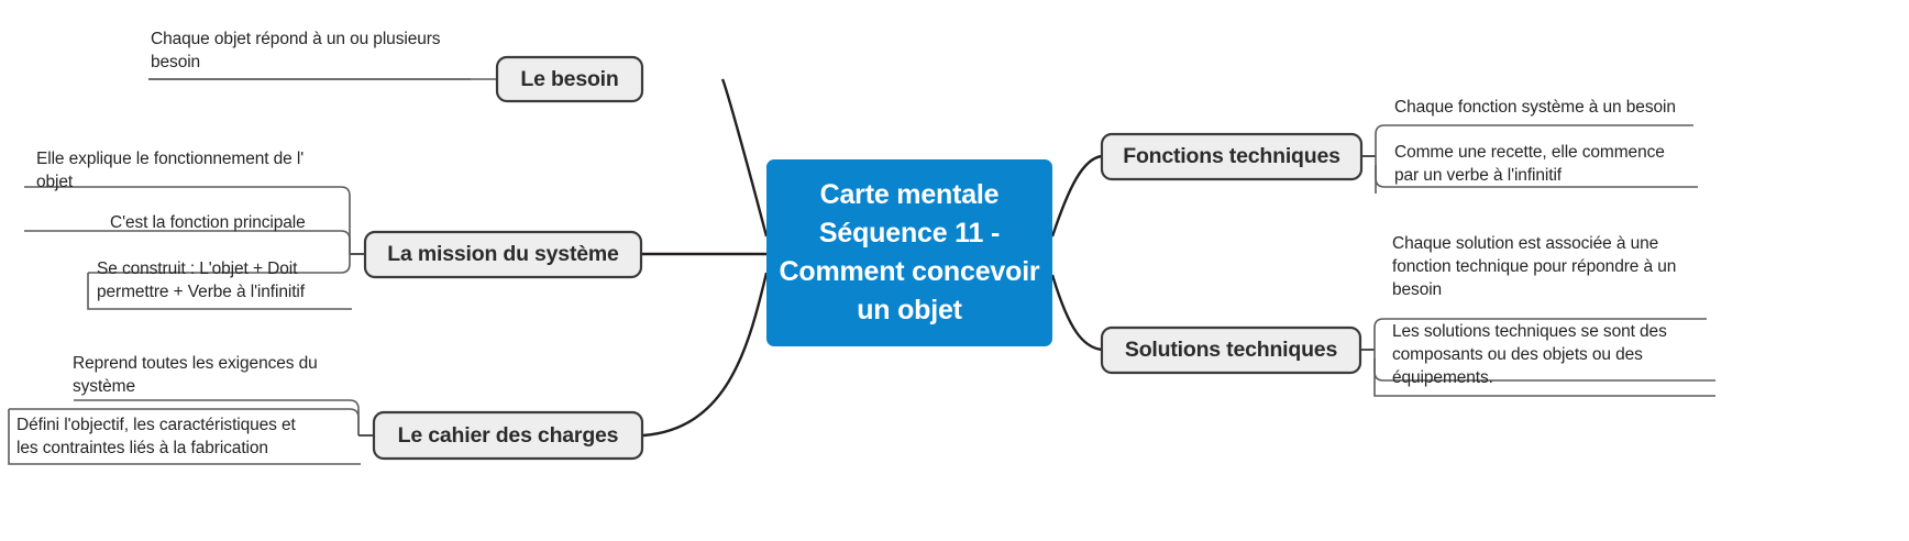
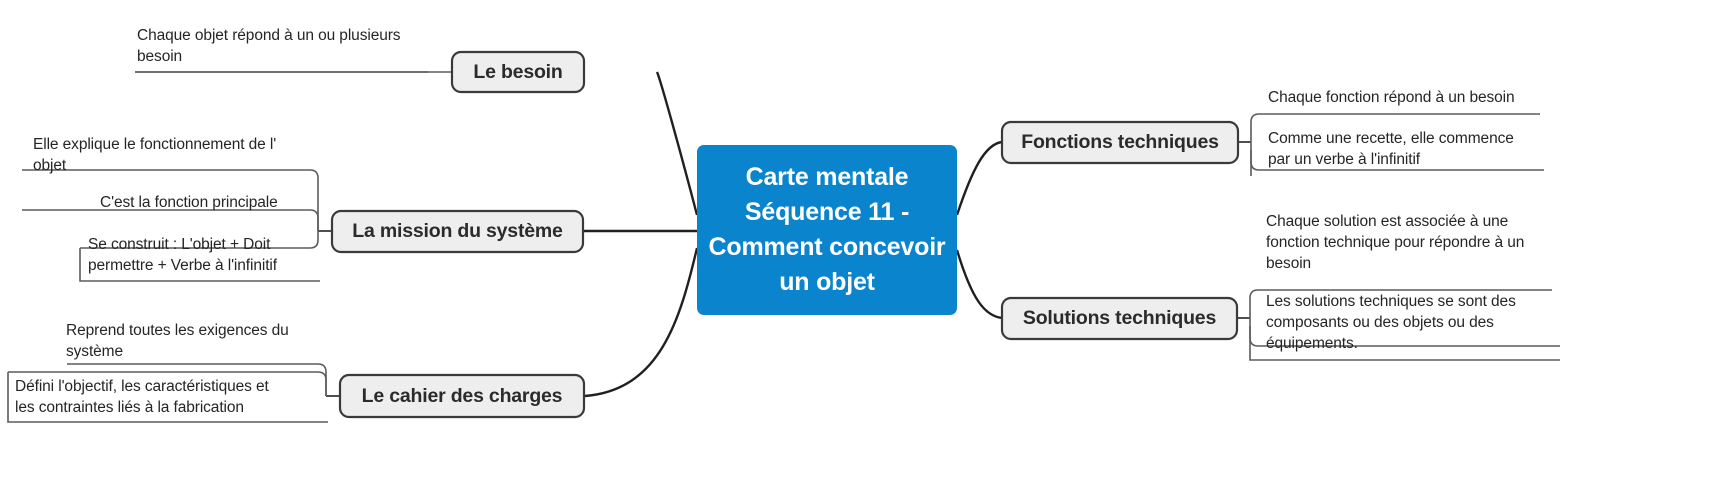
  Carte mentale
  Séquence 11 -
  Comment concevoir
  un objet
  Le besoin
  La mission du système
  Le cahier des charges
  Fonctions techniques
  Solutions techniques
  Chaque objet répond à un ou plusieurs
  besoin
  Elle explique le fonctionnement de l'
  objet
  C'est la fonction principale
  Se construit : L'objet + Doit
  permettre + Verbe à l'infinitif
  Reprend toutes les exigences du
  système
  Défini l'objectif, les caractéristiques et
  les contraintes liés à la fabrication
- Chaque fonction système à un besoin
+ Chaque fonction répond à un besoin
  Comme une recette, elle commence
  par un verbe à l'infinitif
  Chaque solution est associée à une
  fonction technique pour répondre à un
  besoin
  Les solutions techniques se sont des
  composants ou des objets ou des
  équipements.
